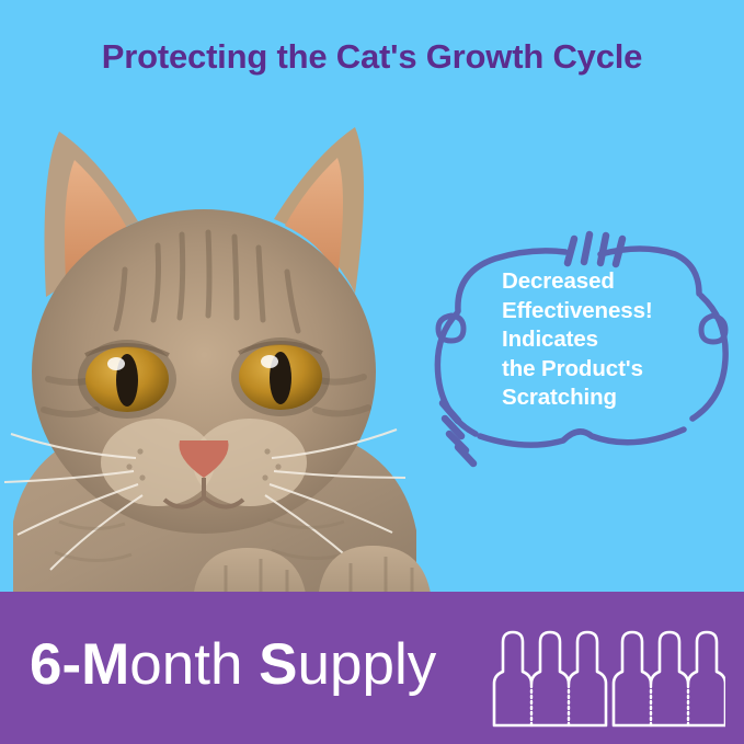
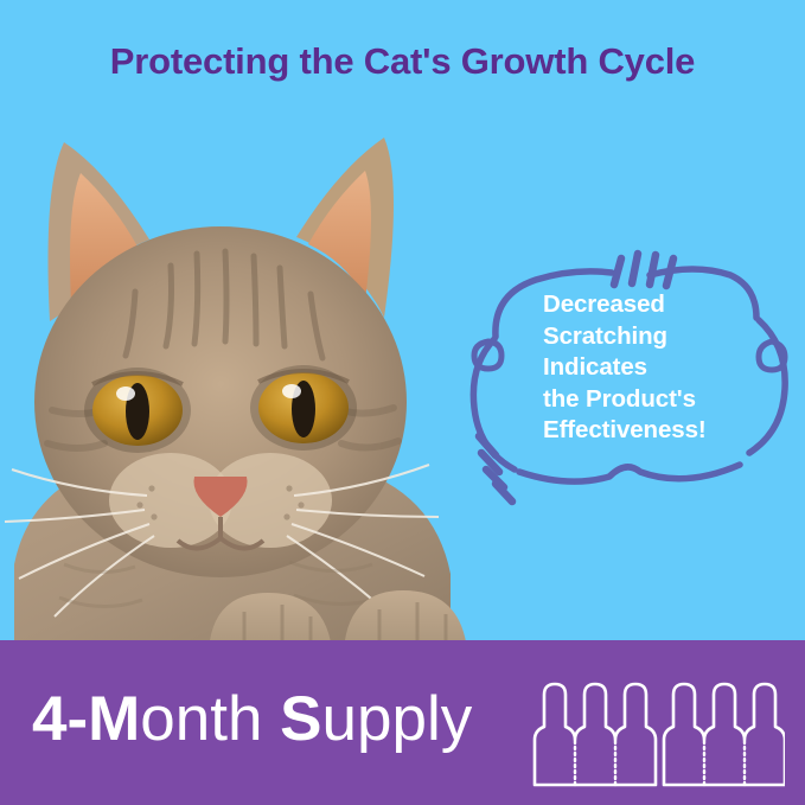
  Protecting the Cat's Growth Cycle
  Decreased
- Effectiveness!
+ Scratching
  Indicates
  the Product's
- Scratching
+ Effectiveness!
- 6-Month Supply
+ 4-Month Supply
